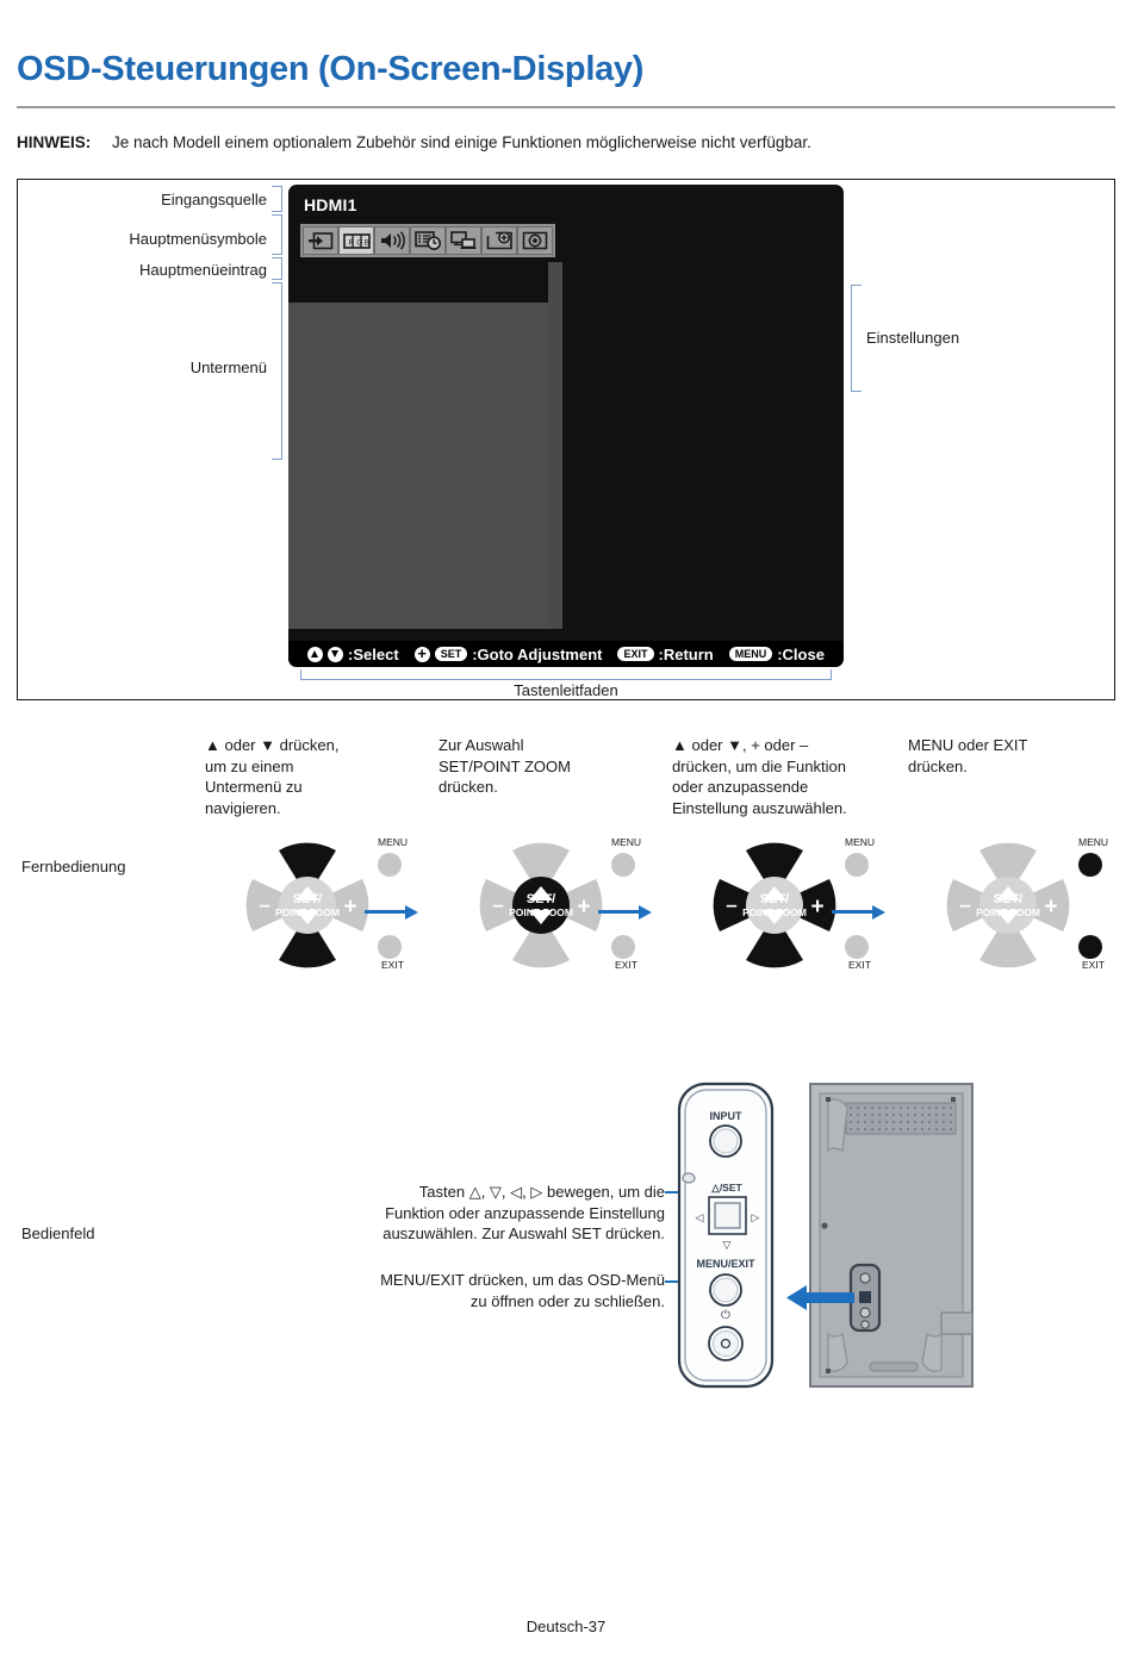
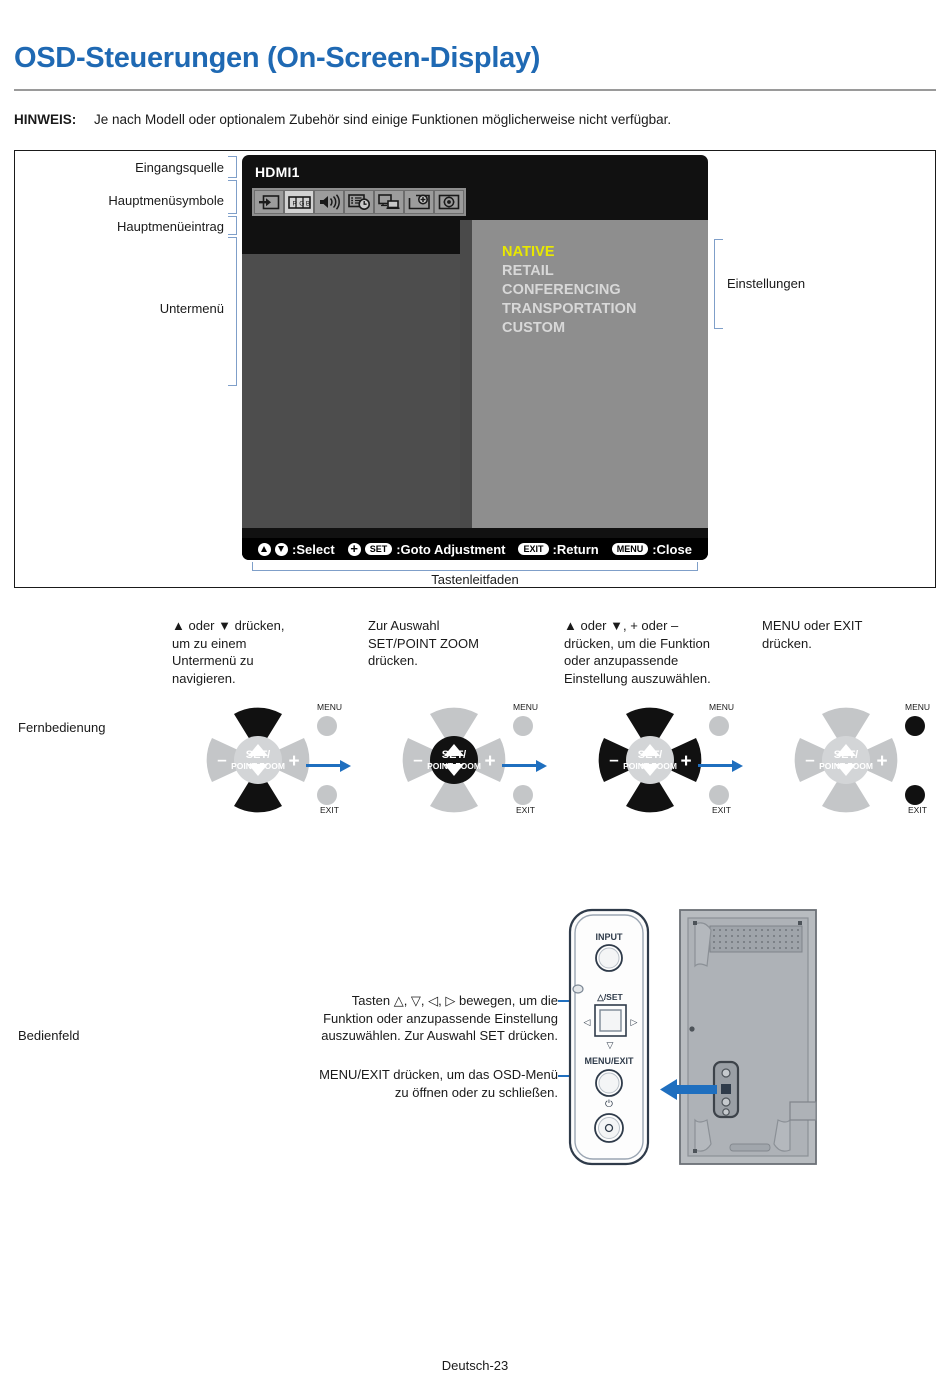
  OSD-Steuerungen (On-Screen-Display)
- HINWEIS: Je nach Modell einem optionalem Zubehör sind einige Funktionen möglicherweise nicht verfügbar.
+ HINWEIS: Je nach Modell oder optionalem Zubehör sind einige Funktionen möglicherweise nicht verfügbar.
  Eingangsquelle
  Hauptmenüsymbole
  Hauptmenüeintrag
  Untermenü
  Einstellungen
  Tastenleitfaden
  HDMI1
+ NATIVE
+ RETAIL
+ CONFERENCING
+ TRANSPORTATION
+ CUSTOM
  :Select
  SET
  :Goto Adjustment
  EXIT
  :Return
  MENU
  :Close
  ▲ oder ▼ drücken,
  um zu einem
  Untermenü zu
  navigieren.
  Zur Auswahl
  SET/POINT ZOOM
  drücken.
  ▲ oder ▼, + oder –
  drücken, um die Funktion
  oder anzupassende
  Einstellung auszuwählen.
  MENU oder EXIT
  drücken.
  Fernbedienung
  SET/
  POINT ZOOM
  –
  +
  MENU
  EXIT
  SET/
  POINT ZOOM
  –
  +
  MENU
  EXIT
  SET/
  POINT ZOOM
  –
  +
  MENU
  EXIT
  SET/
  POINT ZOOM
  –
  +
  MENU
  EXIT
  Bedienfeld
  Tasten △, ▽, ◁, ▷ bewegen, um die
  Funktion oder anzupassende Einstellung
  auszuwählen. Zur Auswahl SET drücken.
  MENU/EXIT drücken, um das OSD-Menü
  zu öffnen oder zu schließen.
  INPUT
  △/SET
  ◁
  ▷
  ▽
  MENU/EXIT
  ⏻
- Deutsch-37
+ Deutsch-23
